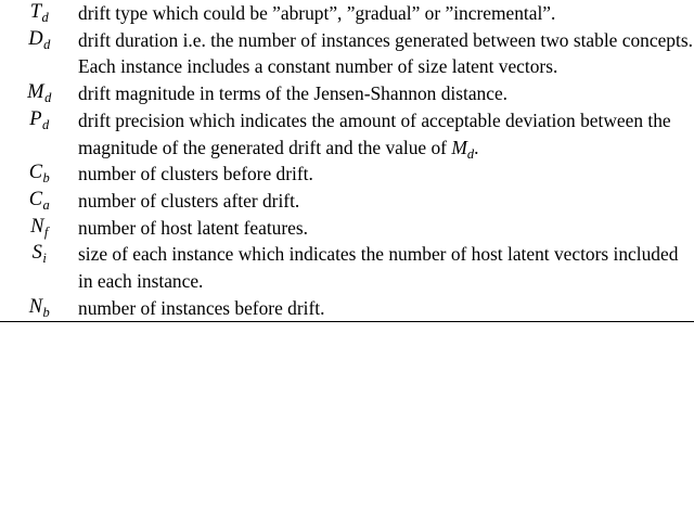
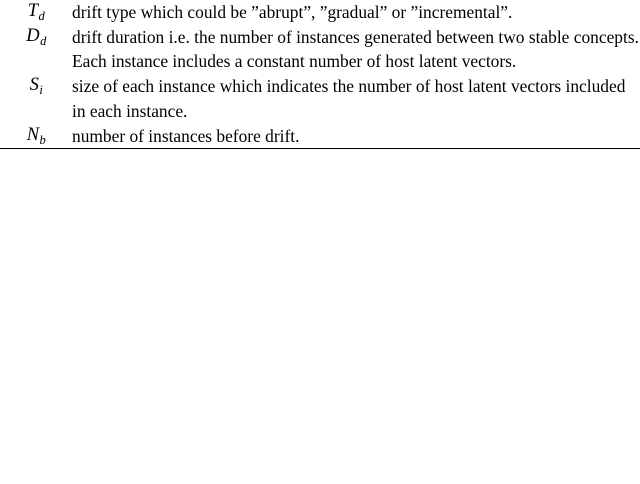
  Td	drift type which could be ”abrupt”, ”gradual” or ”incremental”.
- Dd	drift duration i.e. the number of instances generated between two stable concepts. Each instance includes a constant number of size latent vectors.
+ Dd	drift duration i.e. the number of instances generated between two stable concepts. Each instance includes a constant number of host latent vectors.
- Md	drift magnitude in terms of the Jensen-Shannon distance.
- Pd	drift precision which indicates the amount of acceptable deviation between the magnitude of the generated drift and the value of Md.
- Cb	number of clusters before drift.
- Ca	number of clusters after drift.
- Nf	number of host latent features.
  Si	size of each instance which indicates the number of host latent vectors included in each instance.
  Nb	number of instances before drift.
